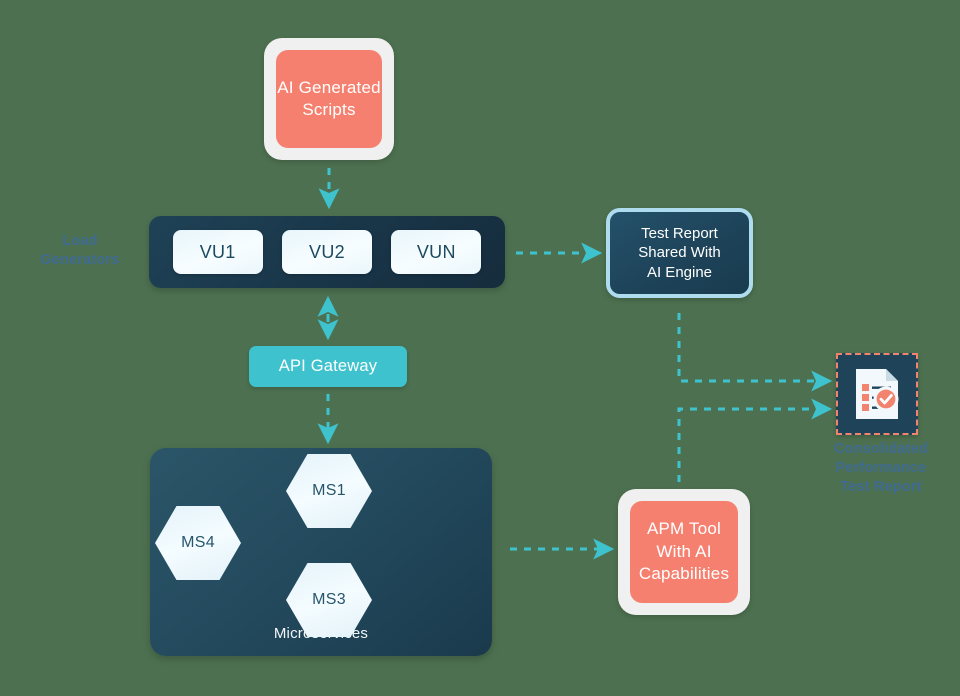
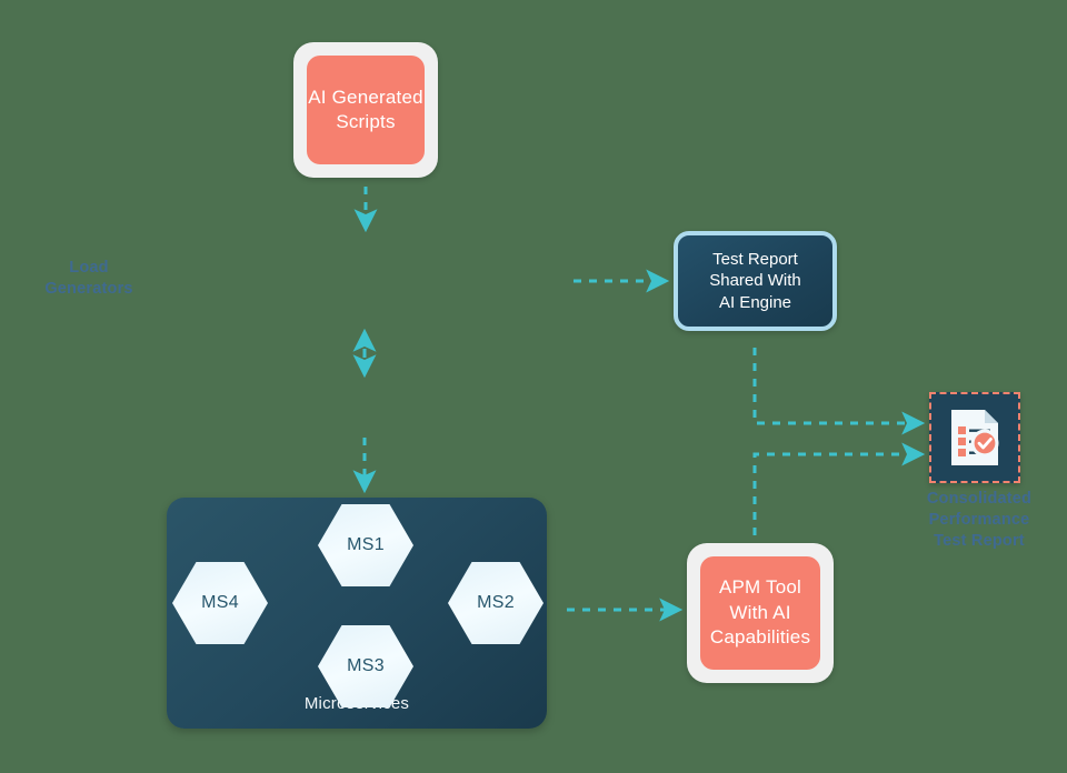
  AI Generated
  Scripts
  Load
  Generators
- VU1
- VU2
- VUN
- API Gateway
  Test Report
  Shared With
  AI Engine
  MS1
+ MS2
  MS3
  MS4
  APM Tool
  With AI
  Capabilities
  Consolidated
  Performance
  Test Report
